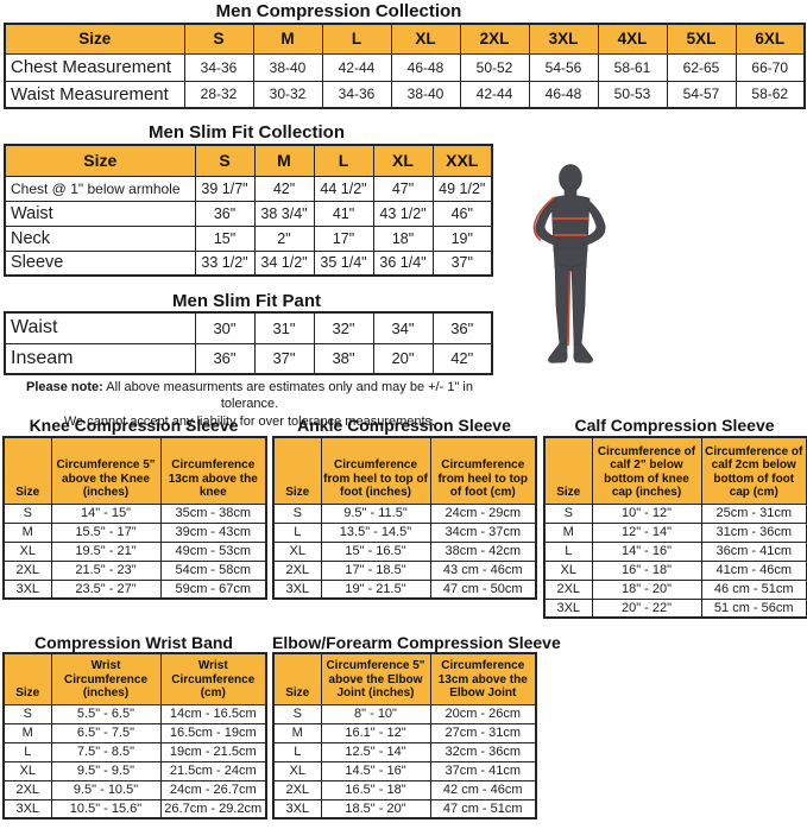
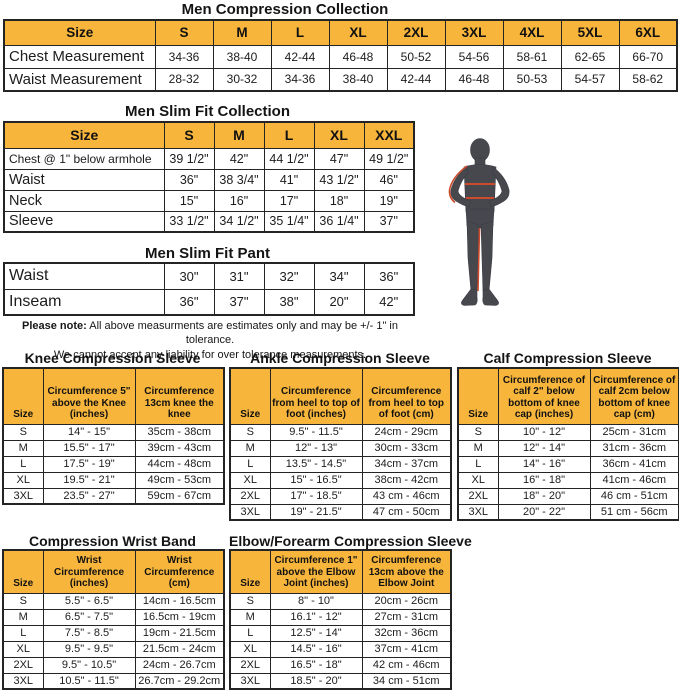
  Men Compression Collection
  Men Slim Fit Collection
  Men Slim Fit Pant
  Size	S	M	L	XL	2XL	3XL	4XL	5XL	6XL
  Chest Measurement	34-36	38-40	42-44	46-48	50-52	54-56	58-61	62-65	66-70
  Waist Measurement	28-32	30-32	34-36	38-40	42-44	46-48	50-53	54-57	58-62
  Size	S	M	L	XL	XXL
- Chest @ 1" below armhole	39 1/7"	42"	44 1/2"	47"	49 1/2"
+ Chest @ 1" below armhole	39 1/2"	42"	44 1/2"	47"	49 1/2"
  Waist	36"	38 3/4"	41"	43 1/2"	46"
- Neck	15"	2"	17"	18"	19"
+ Neck	15"	16"	17"	18"	19"
  Sleeve	33 1/2"	34 1/2"	35 1/4"	36 1/4"	37"
  Waist	30"	31"	32"	34"	36"
  Inseam	36"	37"	38"	20"	42"
  Please note: All above measurments are estimates only and may be +/- 1" in tolerance.
  We cannot accept any liability for over tolerance measurements.
  Knee Compression Sleeve
  Ankle Compression Sleeve
  Calf Compression Sleeve
- Size	Circumference 5" above the Knee (inches)	Circumference 13cm above the knee
+ Size	Circumference 5" above the Knee (inches)	Circumference 13cm knee the knee
  S	14" - 15"	35cm - 38cm
  M	15.5" - 17"	39cm - 43cm
+ L	17.5" - 19"	44cm - 48cm
  XL	19.5" - 21"	49cm - 53cm
- 2XL	21.5" - 23"	54cm - 58cm
  3XL	23.5" - 27"	59cm - 67cm
  Size	Circumference from heel to top of foot (inches)	Circumference from heel to top of foot (cm)
  S	9.5" - 11.5"	24cm - 29cm
+ M	12" - 13"	30cm - 33cm
  L	13.5" - 14.5"	34cm - 37cm
  XL	15" - 16.5"	38cm - 42cm
  2XL	17" - 18.5"	43 cm - 46cm
  3XL	19" - 21.5"	47 cm - 50cm
- Size	Circumference of calf 2" below bottom of knee cap (inches)	Circumference of calf 2cm below bottom of foot cap (cm)
+ Size	Circumference of calf 2" below bottom of knee cap (inches)	Circumference of calf 2cm below bottom of knee cap (cm)
  S	10" - 12"	25cm - 31cm
  M	12" - 14"	31cm - 36cm
  L	14" - 16"	36cm - 41cm
  XL	16" - 18"	41cm - 46cm
  2XL	18" - 20"	46 cm - 51cm
  3XL	20" - 22"	51 cm - 56cm
  Compression Wrist Band
  Elbow/Forearm Compression Sleeve
  Size	Wrist Circumference (inches)	Wrist Circumference (cm)
  S	5.5" - 6.5"	14cm - 16.5cm
  M	6.5" - 7.5"	16.5cm - 19cm
  L	7.5" - 8.5"	19cm - 21.5cm
  XL	9.5" - 9.5"	21.5cm - 24cm
  2XL	9.5" - 10.5"	24cm - 26.7cm
- 3XL	10.5" - 15.6"	26.7cm - 29.2cm
+ 3XL	10.5" - 11.5"	26.7cm - 29.2cm
- Size	Circumference 5" above the Elbow Joint (inches)	Circumference 13cm above the Elbow Joint
+ Size	Circumference 1" above the Elbow Joint (inches)	Circumference 13cm above the Elbow Joint
  S	8" - 10"	20cm - 26cm
  M	16.1" - 12"	27cm - 31cm
  L	12.5" - 14"	32cm - 36cm
  XL	14.5" - 16"	37cm - 41cm
  2XL	16.5" - 18"	42 cm - 46cm
- 3XL	18.5" - 20"	47 cm - 51cm
+ 3XL	18.5" - 20"	34 cm - 51cm
